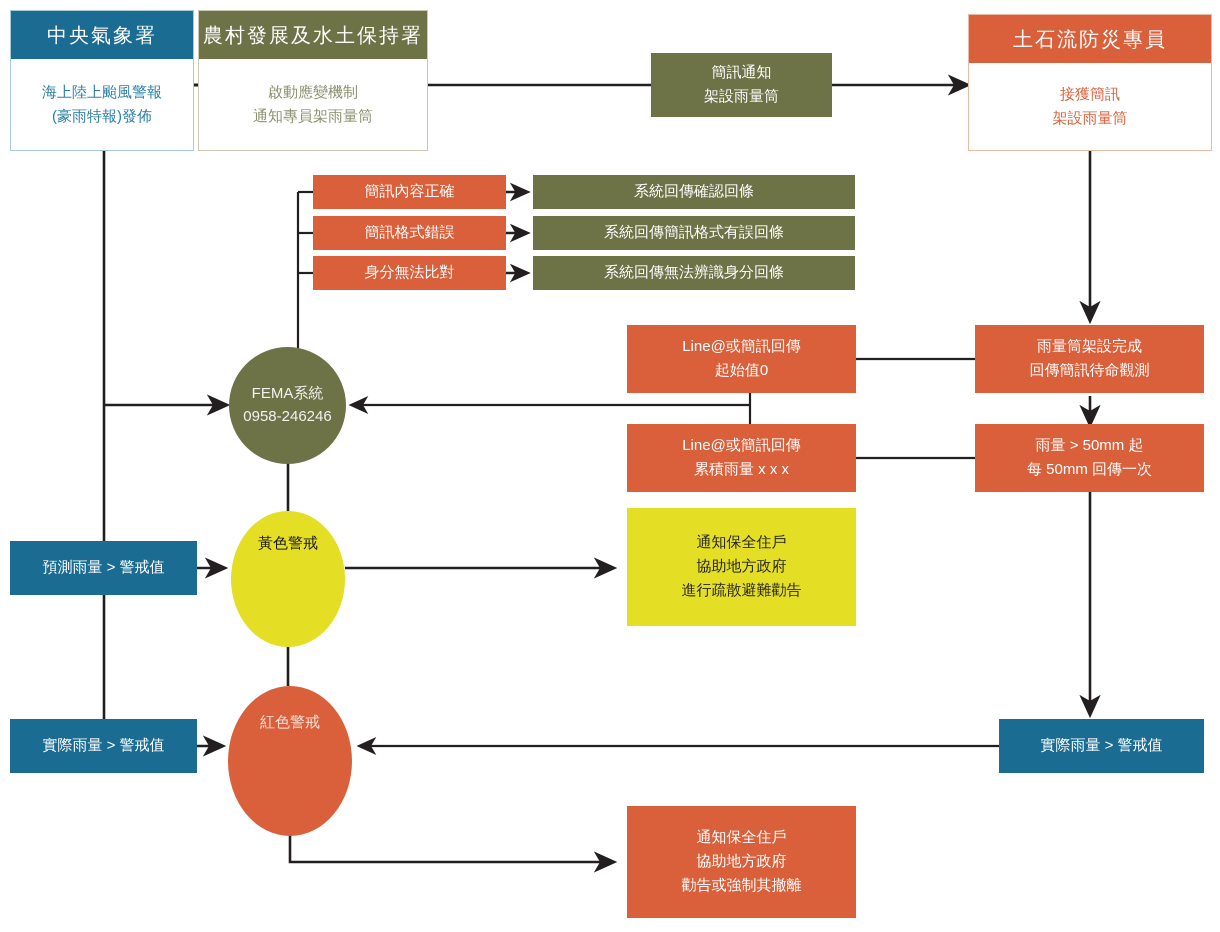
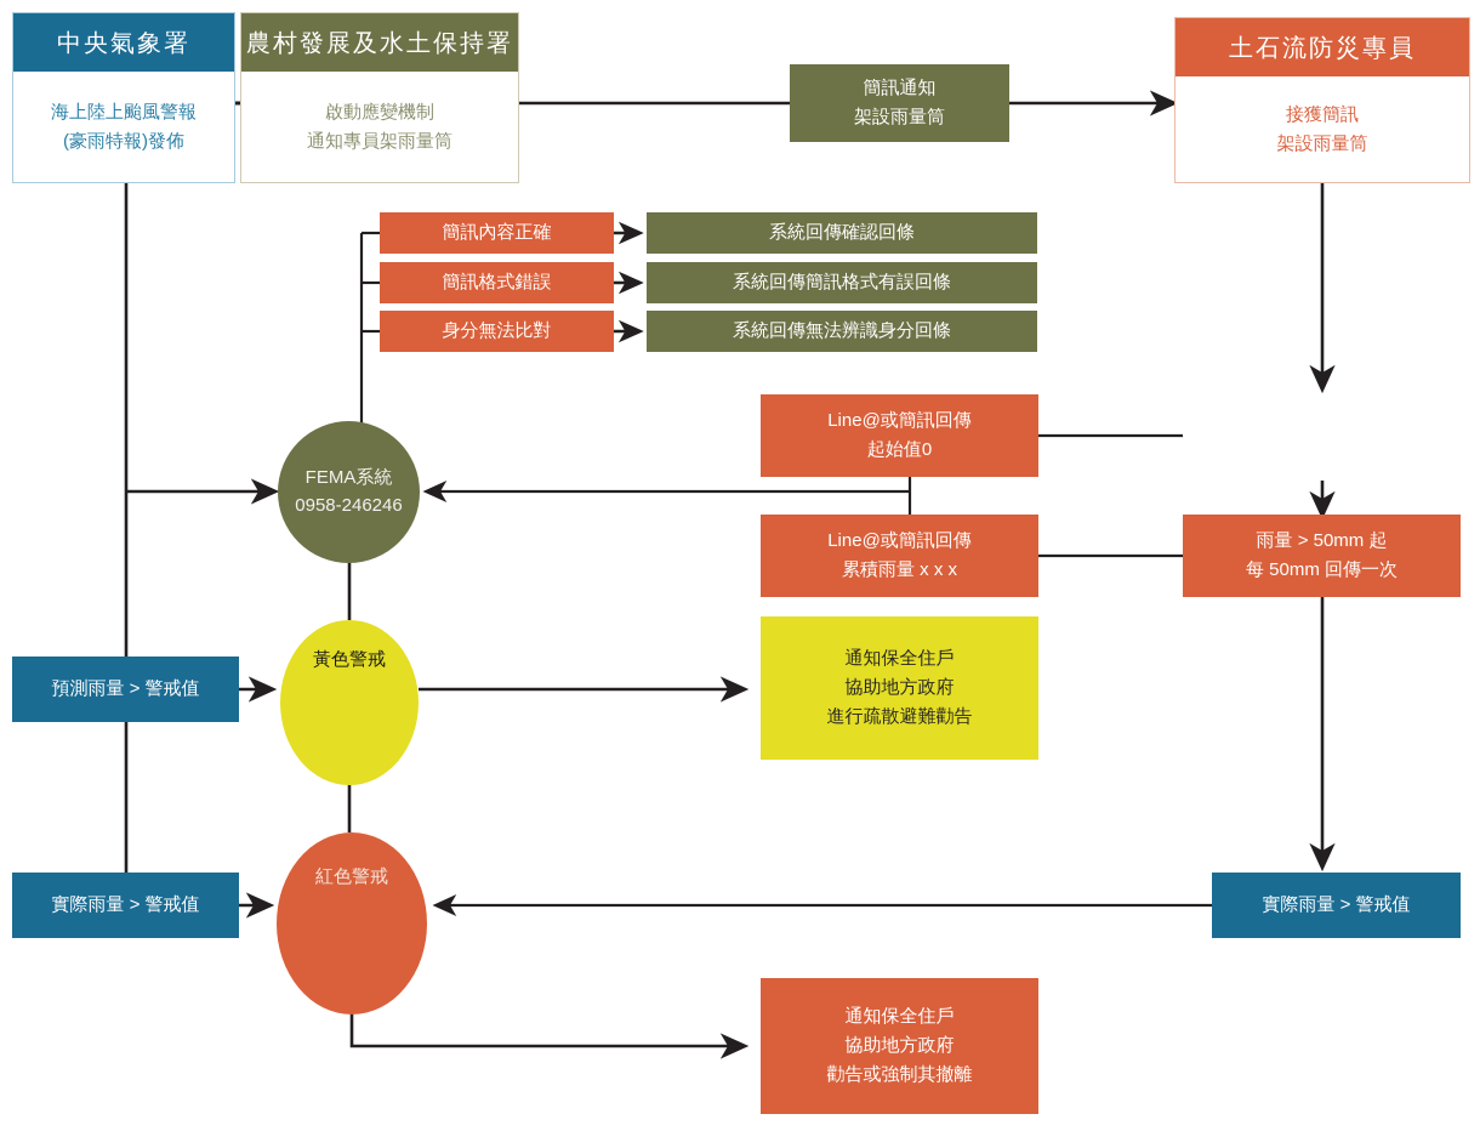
  中央氣象署
  海上陸上颱風警報
  (豪雨特報)發佈
  農村發展及水土保持署
  啟動應變機制
  通知專員架雨量筒
  土石流防災專員
  接獲簡訊
  架設雨量筒
  簡訊通知
  架設雨量筒
  簡訊內容正確
  簡訊格式錯誤
  身分無法比對
  系統回傳確認回條
  系統回傳簡訊格式有誤回條
  系統回傳無法辨識身分回條
  FEMA系統
  0958-246246
  Line@或簡訊回傳
  起始值0
  Line@或簡訊回傳
  累積雨量 x x x
- 雨量筒架設完成
- 回傳簡訊待命觀測
  雨量 > 50mm 起
  每 50mm 回傳一次
  預測雨量 > 警戒值
  實際雨量 > 警戒值
  實際雨量 > 警戒值
  黃色警戒
  紅色警戒
  通知保全住戶
  協助地方政府
  進行疏散避難勸告
  通知保全住戶
  協助地方政府
  勸告或強制其撤離
